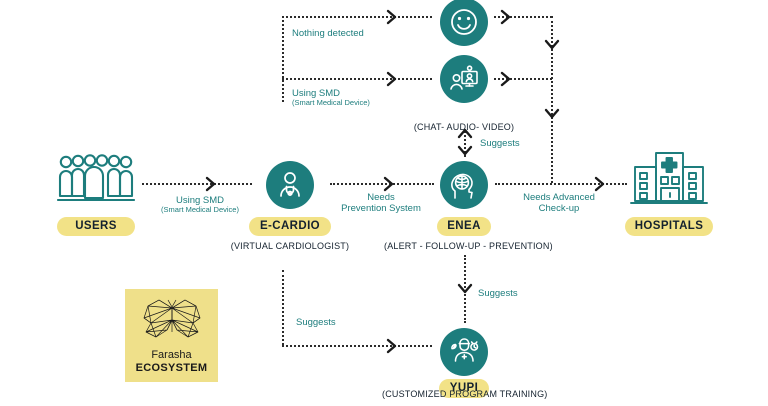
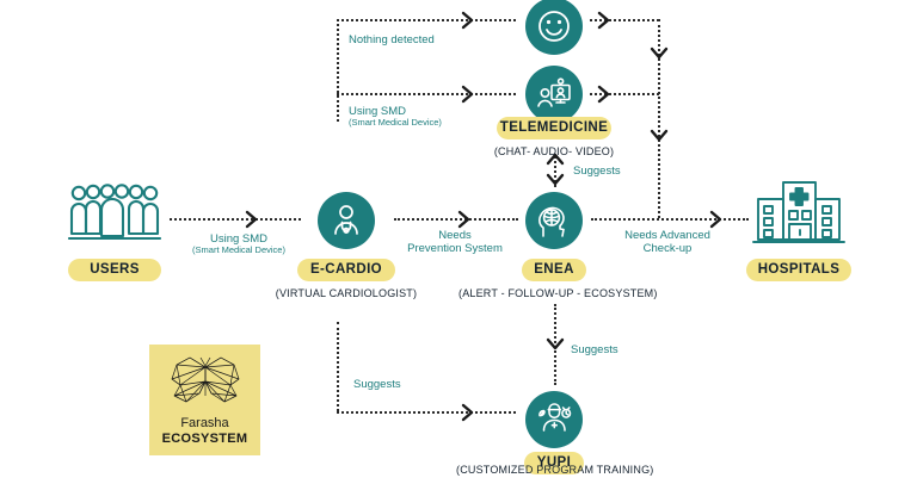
  Nothing detected
  Using SMD
  (Smart Medical Device)
  Using SMD
  (Smart Medical Device)
  Needs
  Prevention System
  Needs Advanced
  Check-up
  Suggests
  Suggests
  Suggests
  USERS
  E-CARDIO
  (VIRTUAL CARDIOLOGIST)
+ TELEMEDICINE
  (CHAT- AUDIO- VIDEO)
  ENEA
- (ALERT - FOLLOW-UP - PREVENTION)
+ (ALERT - FOLLOW-UP - ECOSYSTEM)
  YUPI
  (CUSTOMIZED PROGRAM TRAINING)
  HOSPITALS
  Farasha
  ECOSYSTEM
